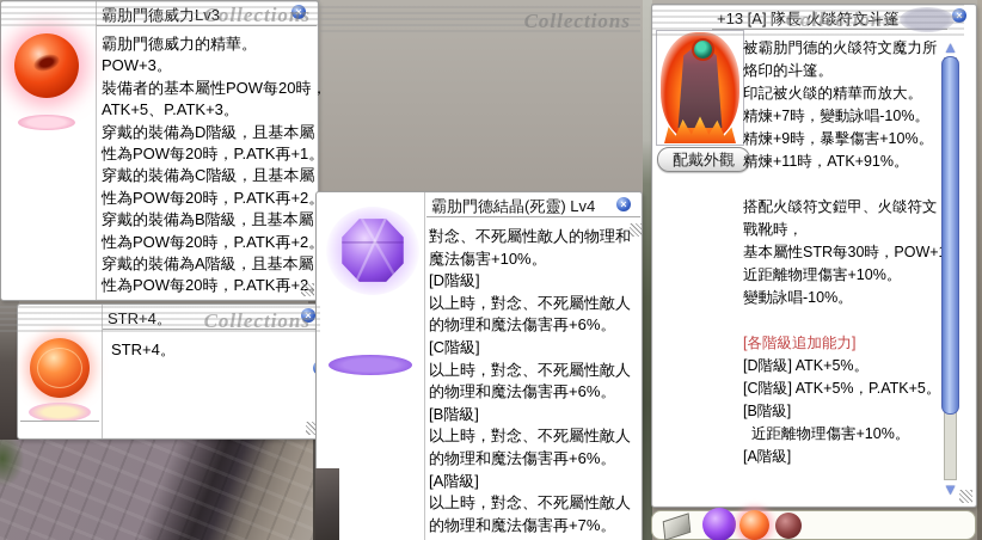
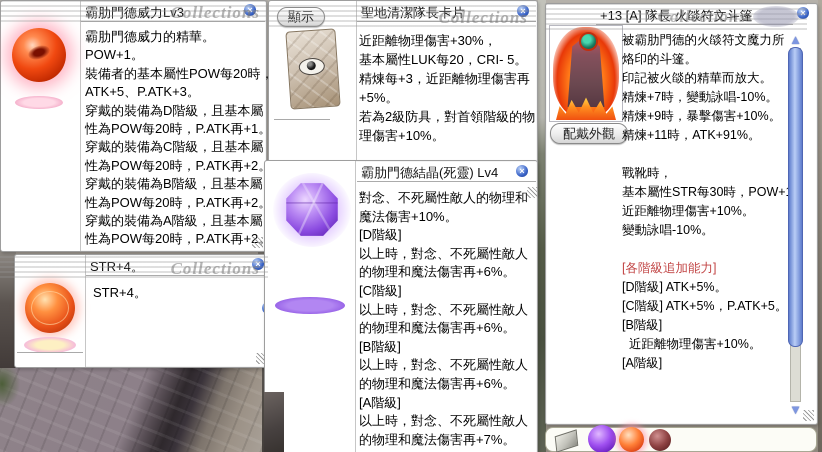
  霸肋門德威力的精華。
- POW+3。
+ POW+1。
  裝備者的基本屬性POW每20時，
  ATK+5、P.ATK+3。
  穿戴的裝備為D階級，且基本屬
  性為POW每20時，P.ATK再+1。
  穿戴的裝備為C階級，且基本屬
  性為POW每20時，P.ATK再+2
  穿戴的裝備為B階級，且基本屬
  性為POW每20時，P.ATK再+2
  穿戴的裝備為A階級，且基本屬
  性為POW每20時，P.ATK再+
  STR+4。
+ 近距離物理傷害+30%，
+ 基本屬性LUK每20，CRI- 5。
+ 精煉每+3，近距離物理傷害再
+ +5%。
+ 若為2級防具，對首領階級的物
+ 理傷害+10%。
  霸肋門德結晶(死靈) Lv4
  對念、不死屬性敵人的物理和
  魔法傷害+10%。
  [D階級]
  以上時，對念、不死屬性敵人
  的物理和魔法傷害再+6%。
  [C階級]
  以上時，對念、不死屬性敵人
  的物理和魔法傷害再+6%。
  [B階級]
  以上時，對念、不死屬性敵人
  的物理和魔法傷害再+6%。
  [A階級]
  以上時，對念、不死屬性敵人
  的物理和魔法傷害再+7%。
  ×
  配戴外觀
  被霸肋門德的火燄符文魔力所
  烙印的斗篷。
  印記被火燄的精華而放大。
  精煉+7時，變動詠唱-10%。
  精煉+9時，暴擊傷害+10%。
  精煉+11時，ATK+91%。
- 搭配火燄符文鎧甲、火燄符文
  戰靴時，
  基本屬性STR每30時，POW+
  近距離物理傷害+10%。
  變動詠唱-10%。
  [各階級追加能力]
  [D階級] ATK+5%。
  [C階級] ATK+5%，P.ATK+5。
  [B階級]
  近距離物理傷害+10%。
  [A階級]
  ▲
  ▼
  Collections
  Collections
  Collections
  Collections
